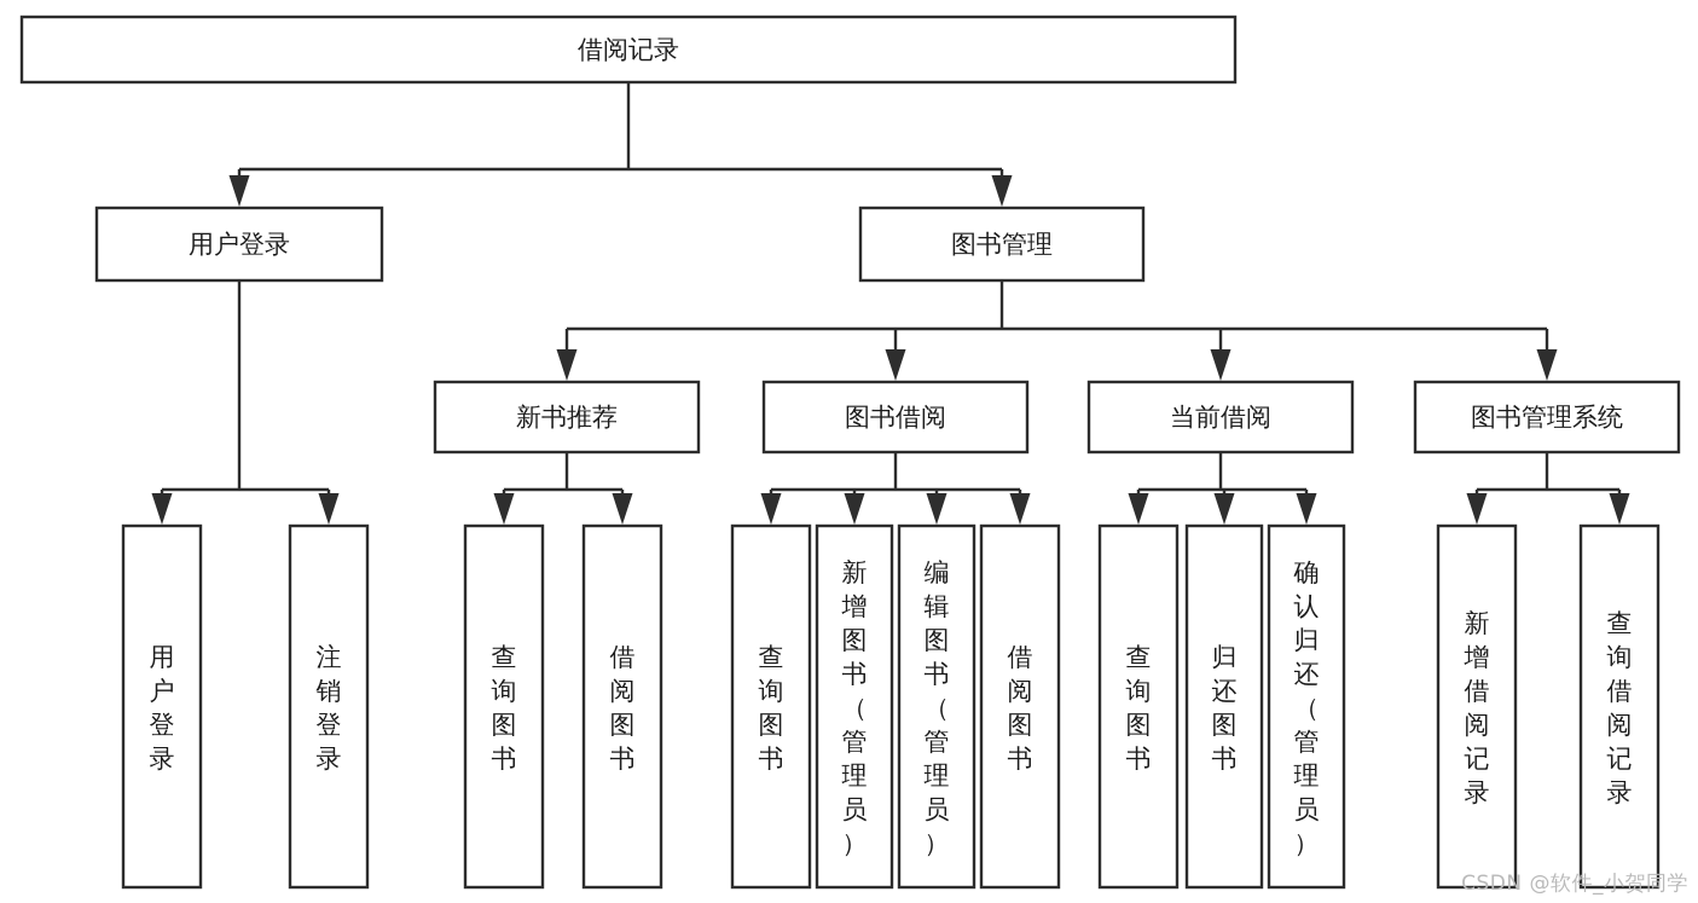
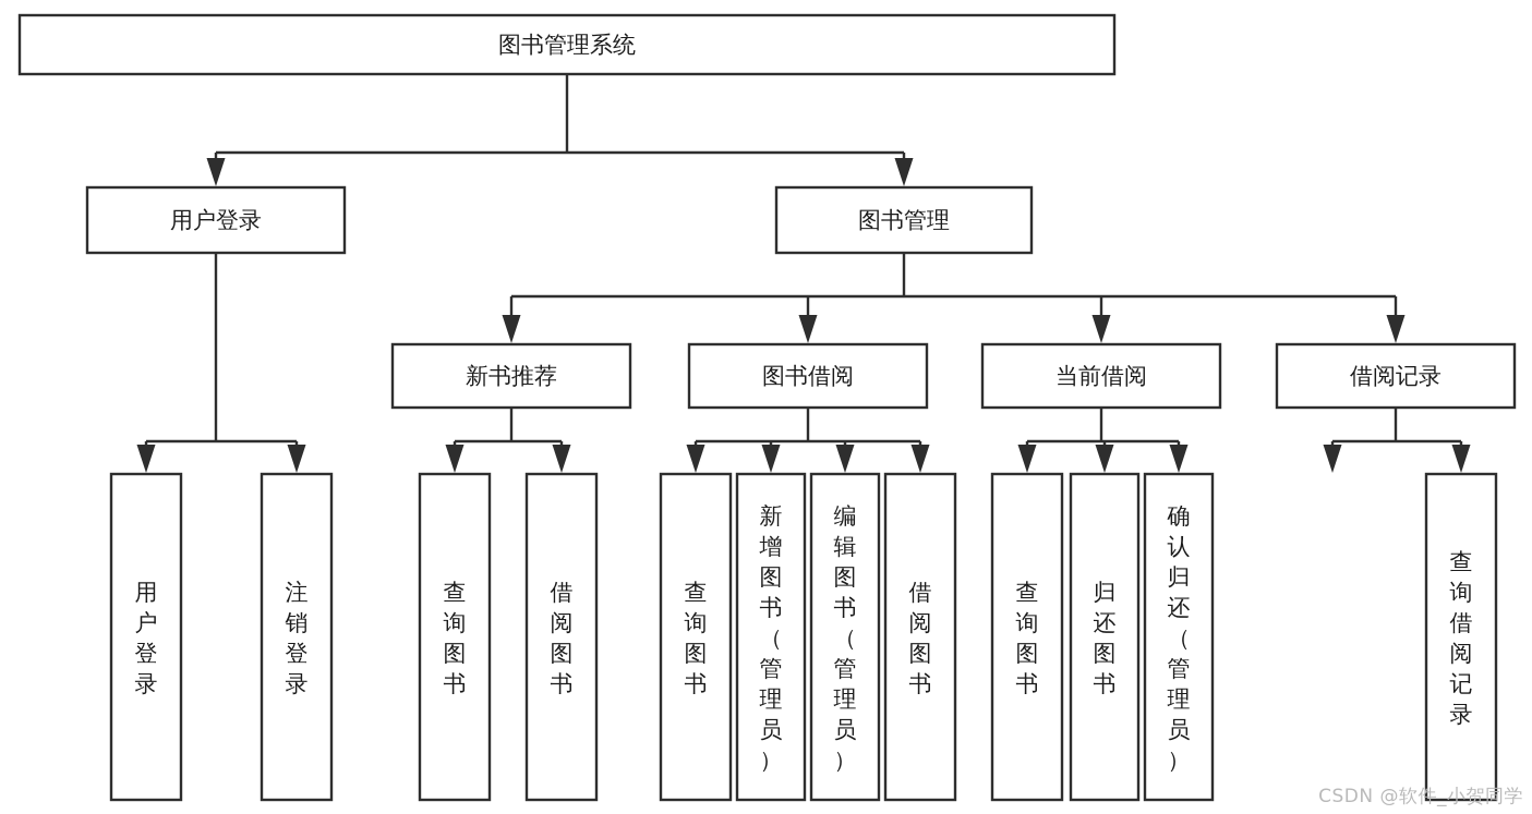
- 借阅记录
+ 图书管理系统
  用户登录
  图书管理
  新书推荐
  图书借阅
  当前借阅
- 图书管理系统
+ 借阅记录
  用户登录
  注销登录
  查询图书
  借阅图书
  查询图书
  新增图书（管理员）
  编辑图书（管理员）
  借阅图书
  查询图书
  归还图书
  确认归还（管理员）
- 新增借阅记录
  查询借阅记录
  CSDN @软件_小贺同学
